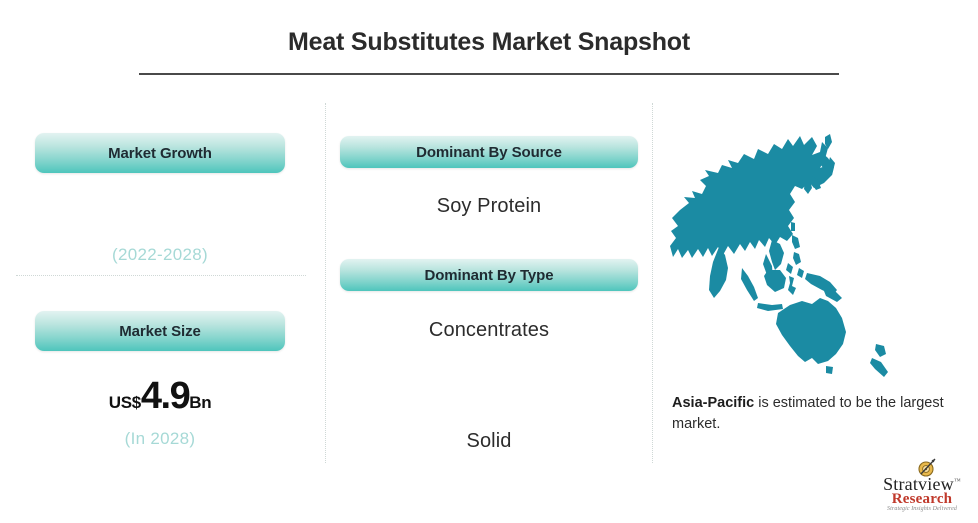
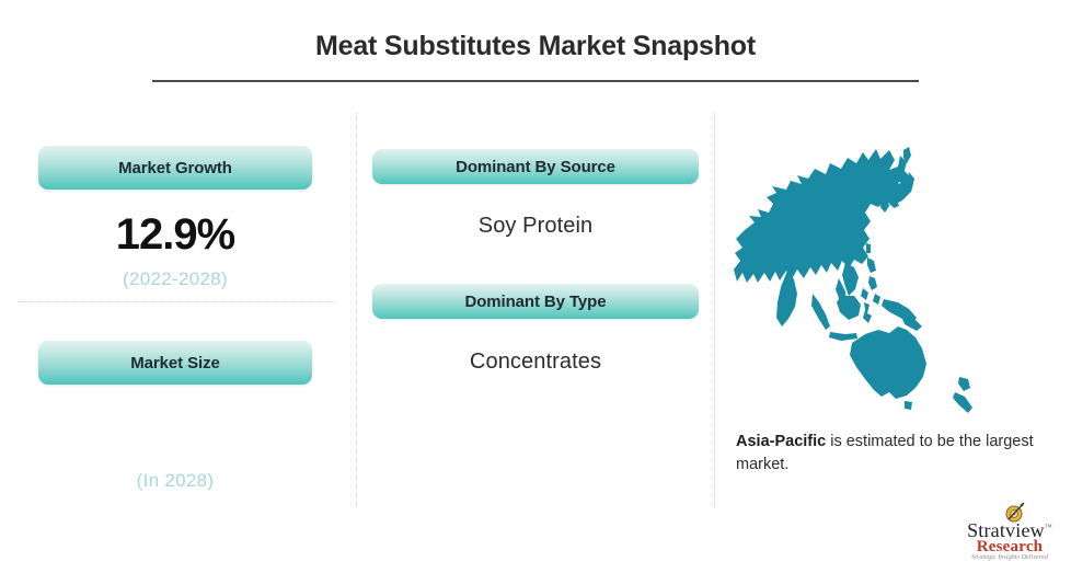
  Meat Substitutes Market Snapshot
  Market Growth
+ 12.9%
  (2022-2028)
  Market Size
- US$4.9Bn
  (In 2028)
  Dominant By Source
  Soy Protein
  Dominant By Type
  Concentrates
- Solid
  Asia-Pacific is estimated to be the largest market.
  Stratview™
  Research
